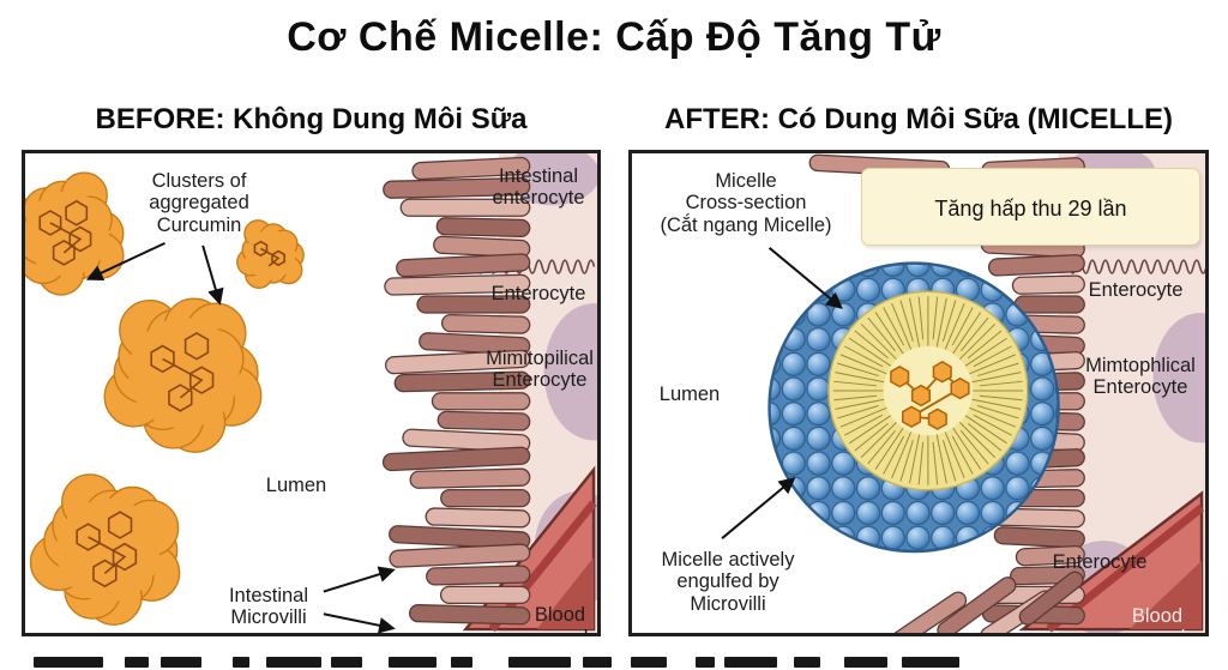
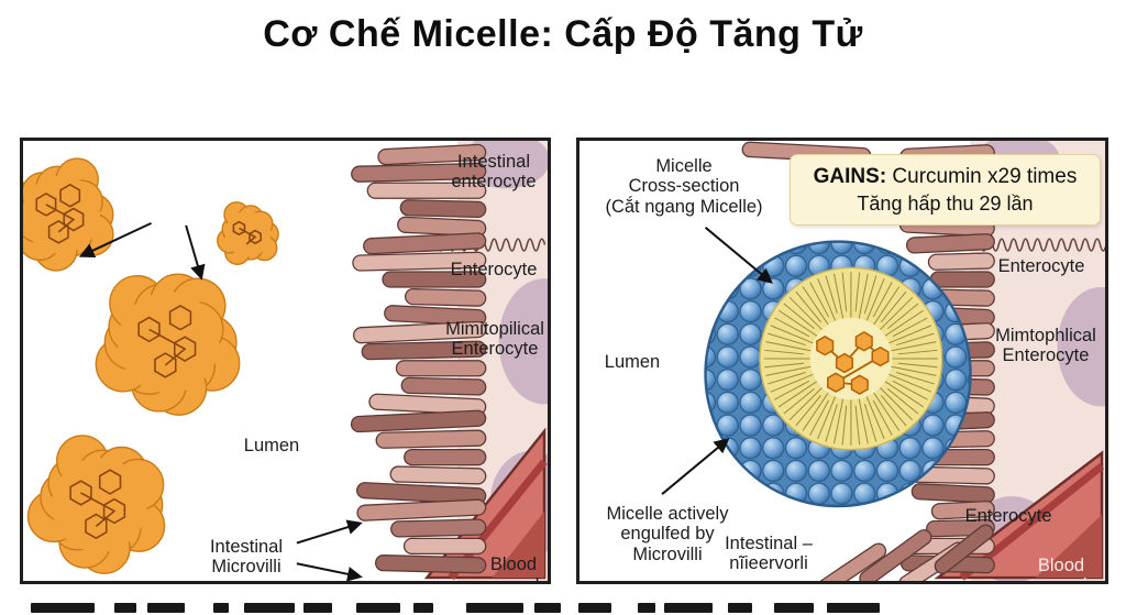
  Cơ Chế Micelle: Cấp Độ Tăng Tử
- BEFORE: Không Dung Môi Sữa
- AFTER: Có Dung Môi Sữa (MICELLE)
- Clusters of
- aggregated
- Curcumin
  Intestinal
  enterocyte
  Enterocyte
  Mimitopilical
  Enterocyte
  Lumen
  Intestinal
  Microvilli
  Blood
+ GAINS: Curcumin x29 times
  Tăng hấp thu 29 lần
  Micelle
  Cross-section
  (Cắt ngang Micelle)
  Lumen
  Micelle actively
  engulfed by
  Microvilli
+ Intestinal –
+ nĩieervorli
  Enterocyte
  Mimtophlical
  Enterocyte
  Enterocyte
  Blood
